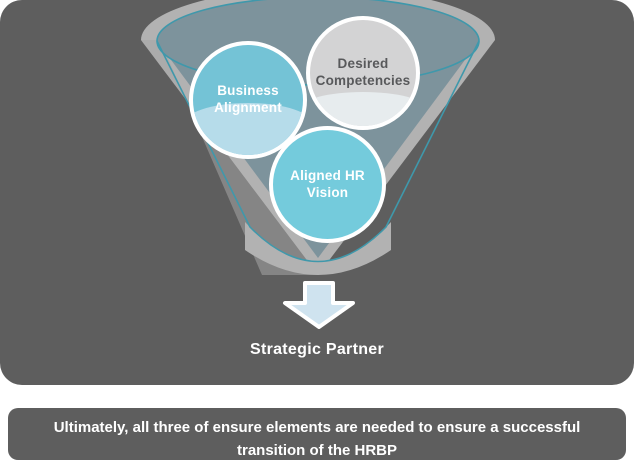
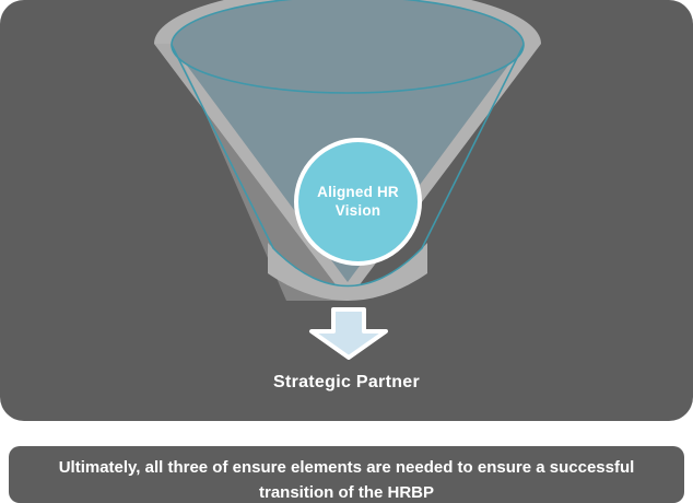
- Business
- Alignment
- Desired
- Competencies
  Aligned HR
  Vision
  Strategic Partner
  Ultimately, all three of ensure elements are needed to ensure a successful
  transition of the HRBP
